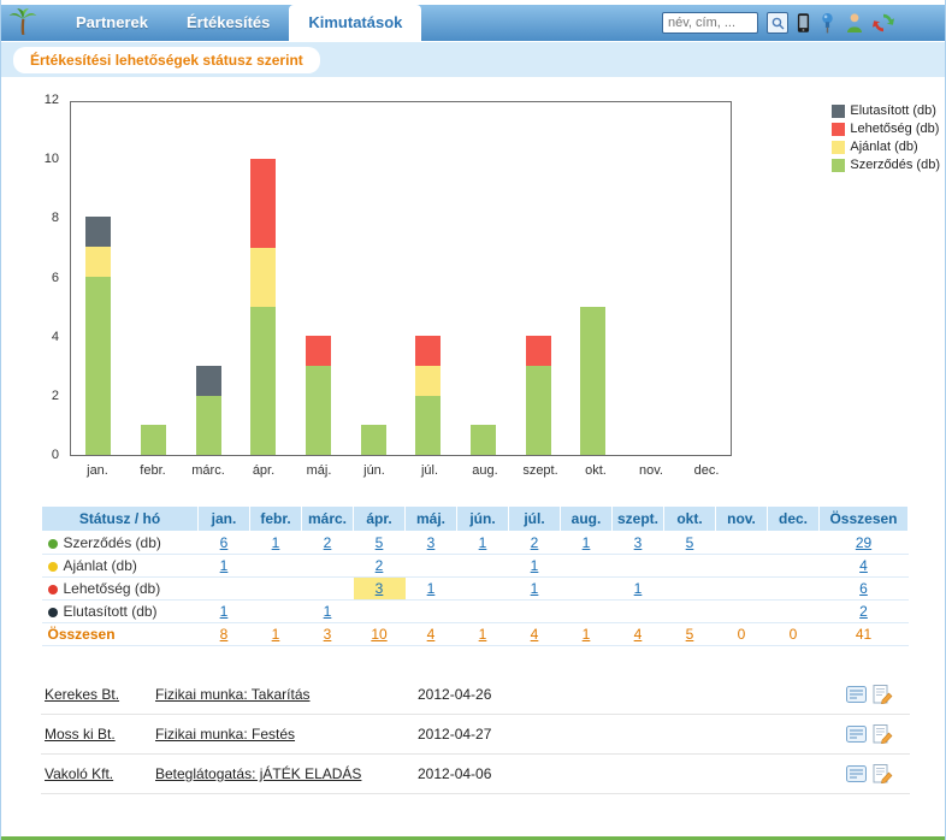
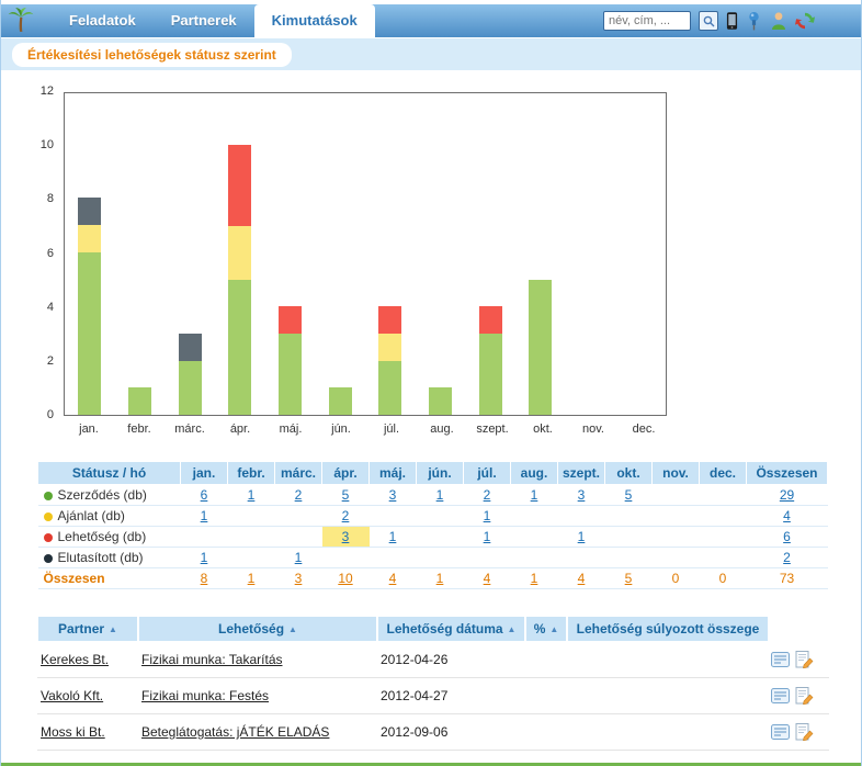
+ Feladatok
  Partnerek
- Értékesítés
  Kimutatások
  név, cím, ...
  Értékesítési lehetőségek státusz szerint
  0
  2
  4
  6
  8
  10
  12
  jan.
  febr.
  márc.
  ápr.
  máj.
  jún.
  júl.
  aug.
  szept.
  okt.
  nov.
  dec.
- Elutasított (db)
- Lehetőség (db)
- Ajánlat (db)
- Szerződés (db)
  Státusz / hó	jan.	febr.	márc.	ápr.	máj.	jún.	júl.	aug.	szept.	okt.	nov.	dec.	Összesen
  Szerződés (db)	6	1	2	5	3	1	2	1	3	5			29
  Ajánlat (db)	1			2			1						4
  Lehetőség (db)				3	1		1		1				6
  Elutasított (db)	1		1										2
- Összesen	8	1	3	10	4	1	4	1	4	5	0	0	41
+ Összesen	8	1	3	10	4	1	4	1	4	5	0	0	73
+ Partner ▲
+ Lehetőség ▲
+ Lehetőség dátuma ▲
+ % ▲
+ Lehetőség súlyozott összege
  Kerekes Bt.
  Fizikai munka: Takarítás
  2012-04-26
- Moss ki Bt.
+ Vakoló Kft.
  Fizikai munka: Festés
  2012-04-27
- Vakoló Kft.
+ Moss ki Bt.
  Beteglátogatás: jÁTÉK ELADÁS
- 2012-04-06
+ 2012-09-06
